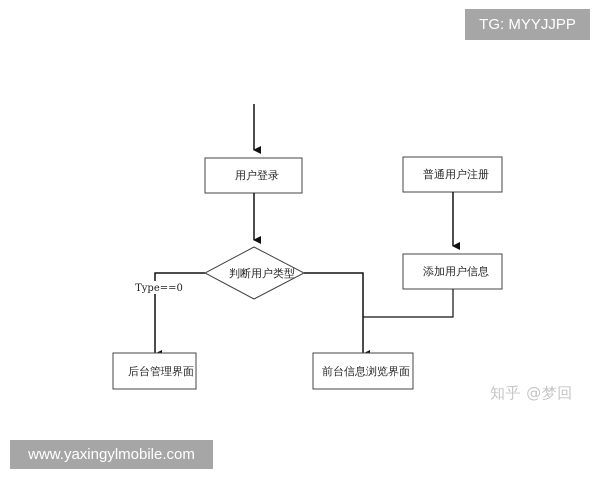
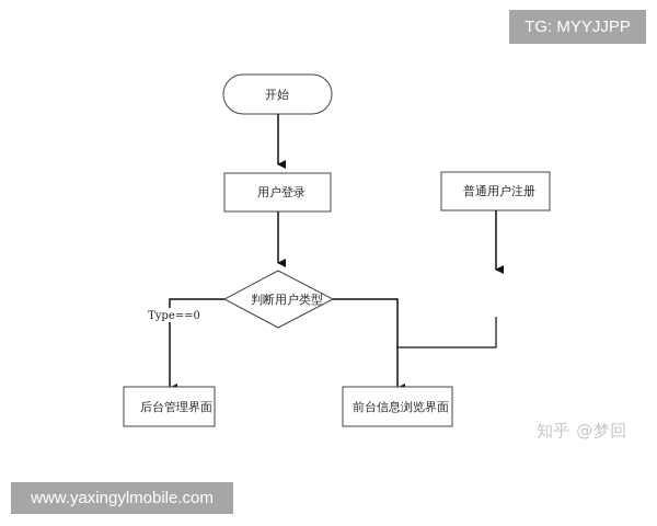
+ 开始
  用户登录
  判断用户类型
  Type==0
  普通用户注册
- 添加用户信息
  后台管理界面
  前台信息浏览界面
  TG: MYYJJPP
  www.yaxingylmobile.com
  知乎 @梦回
